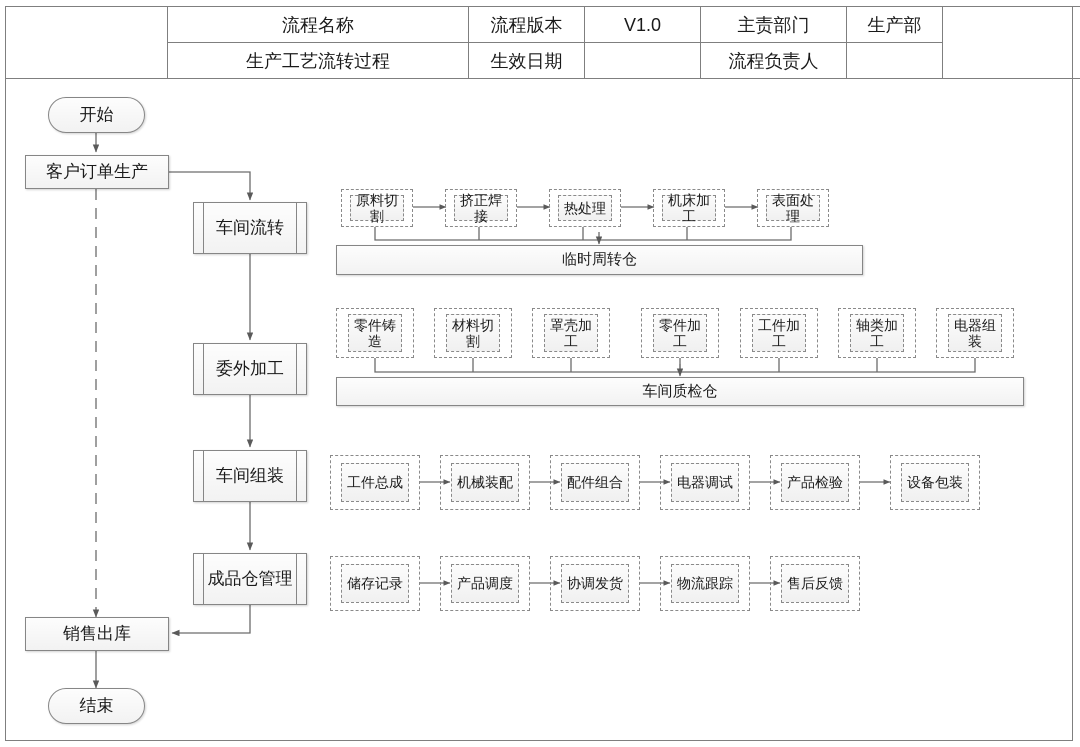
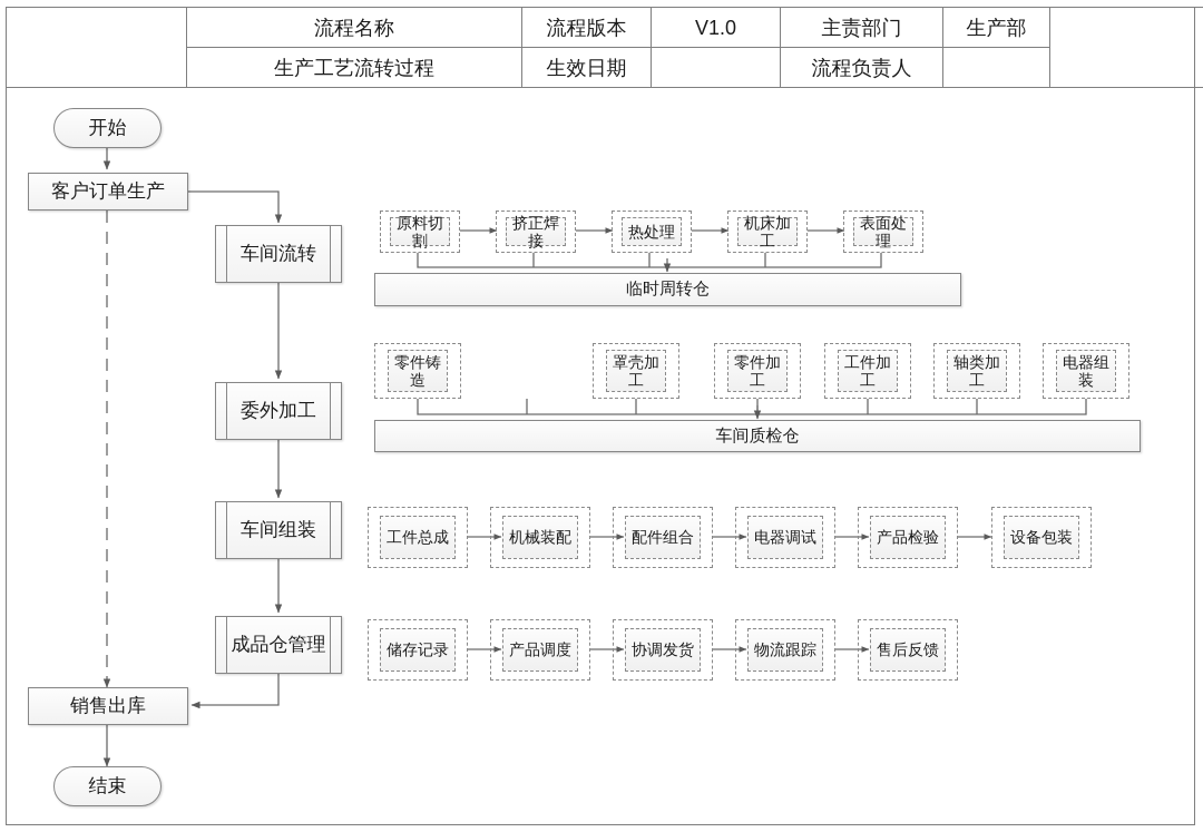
  	流程名称	流程版本	V1.0	主责部门	生产部
  生产工艺流转过程	生效日期		流程负责人
  开始
  客户订单生产
  销售出库
  结束
  车间流转
  委外加工
  车间组装
  成品仓管理
  临时周转仓
  车间质检仓
  原料切割
  挤正焊接
  热处理
  机床加工
  表面处理
  零件铸造
- 材料切割
  罩壳加工
  零件加工
  工件加工
  轴类加工
  电器组装
  工件总成
  机械装配
  配件组合
  电器调试
  产品检验
  设备包装
  储存记录
  产品调度
  协调发货
  物流跟踪
  售后反馈
